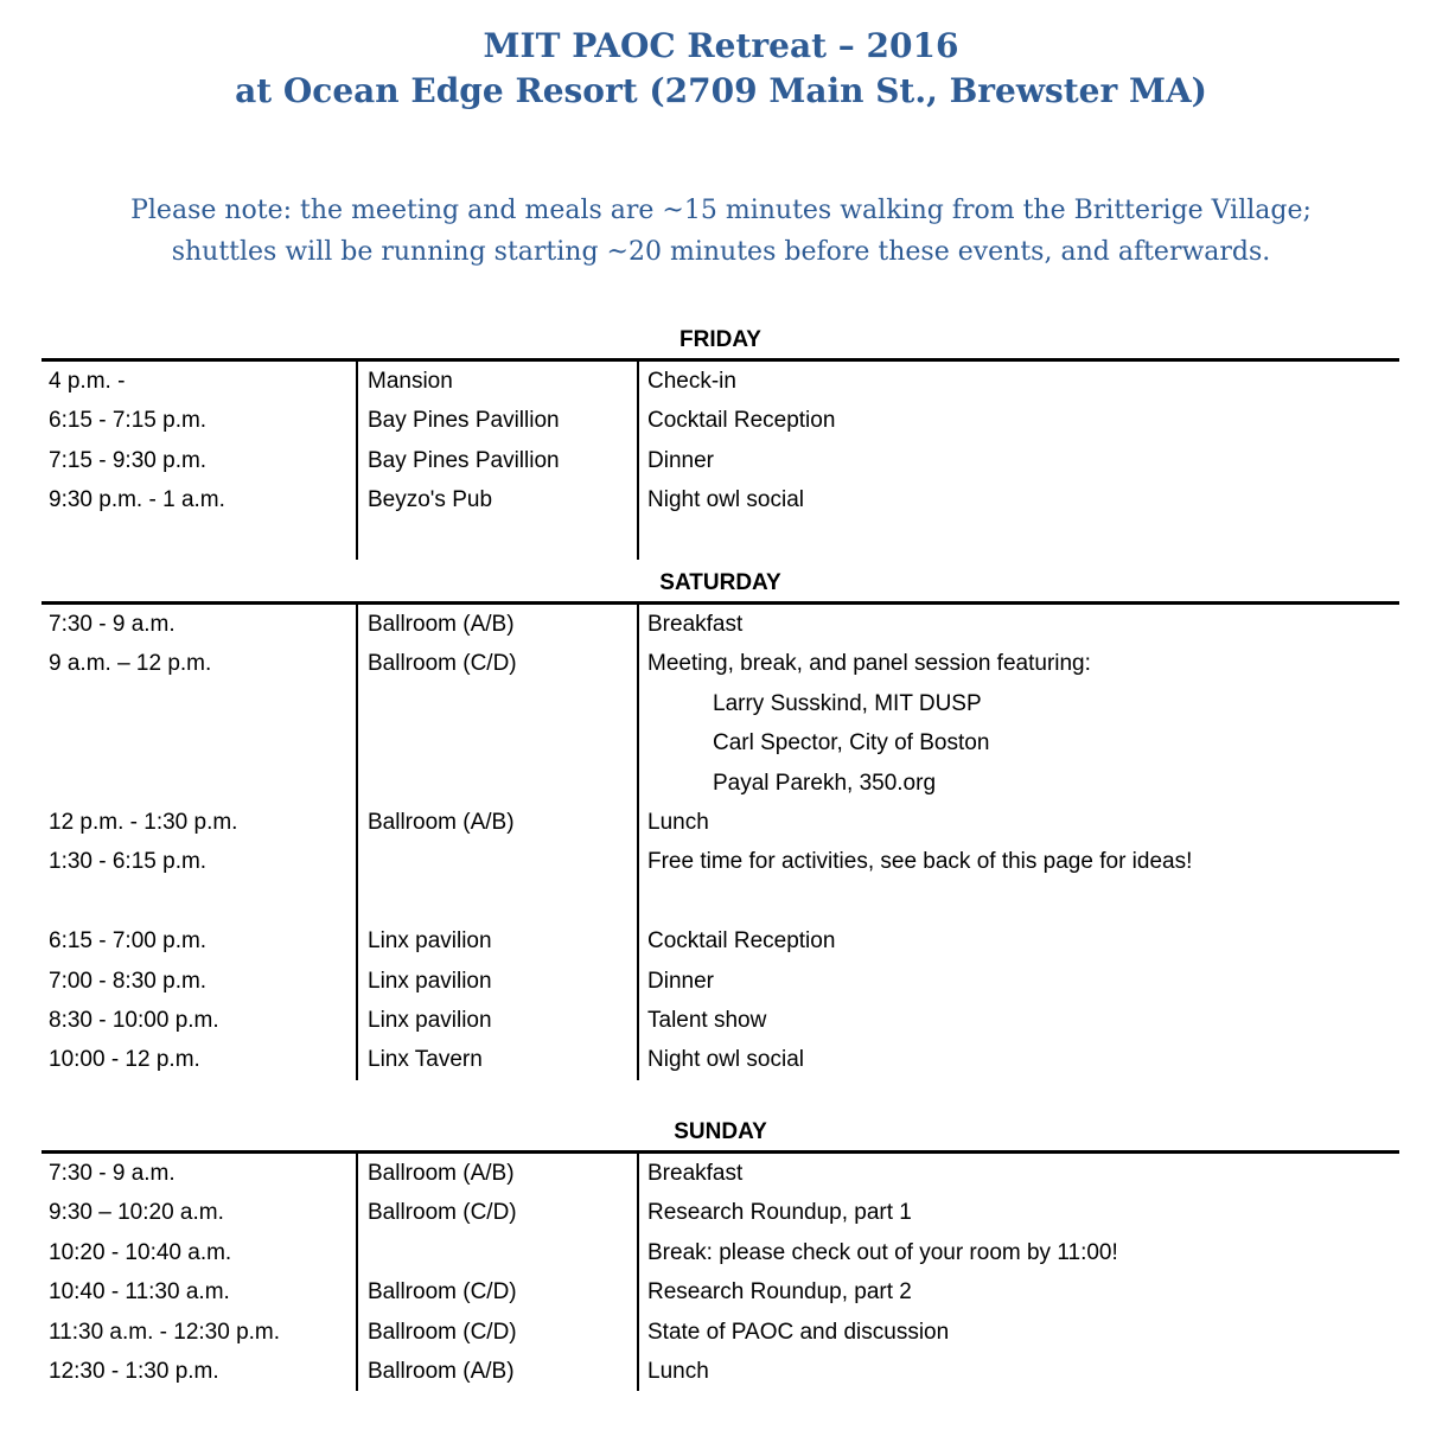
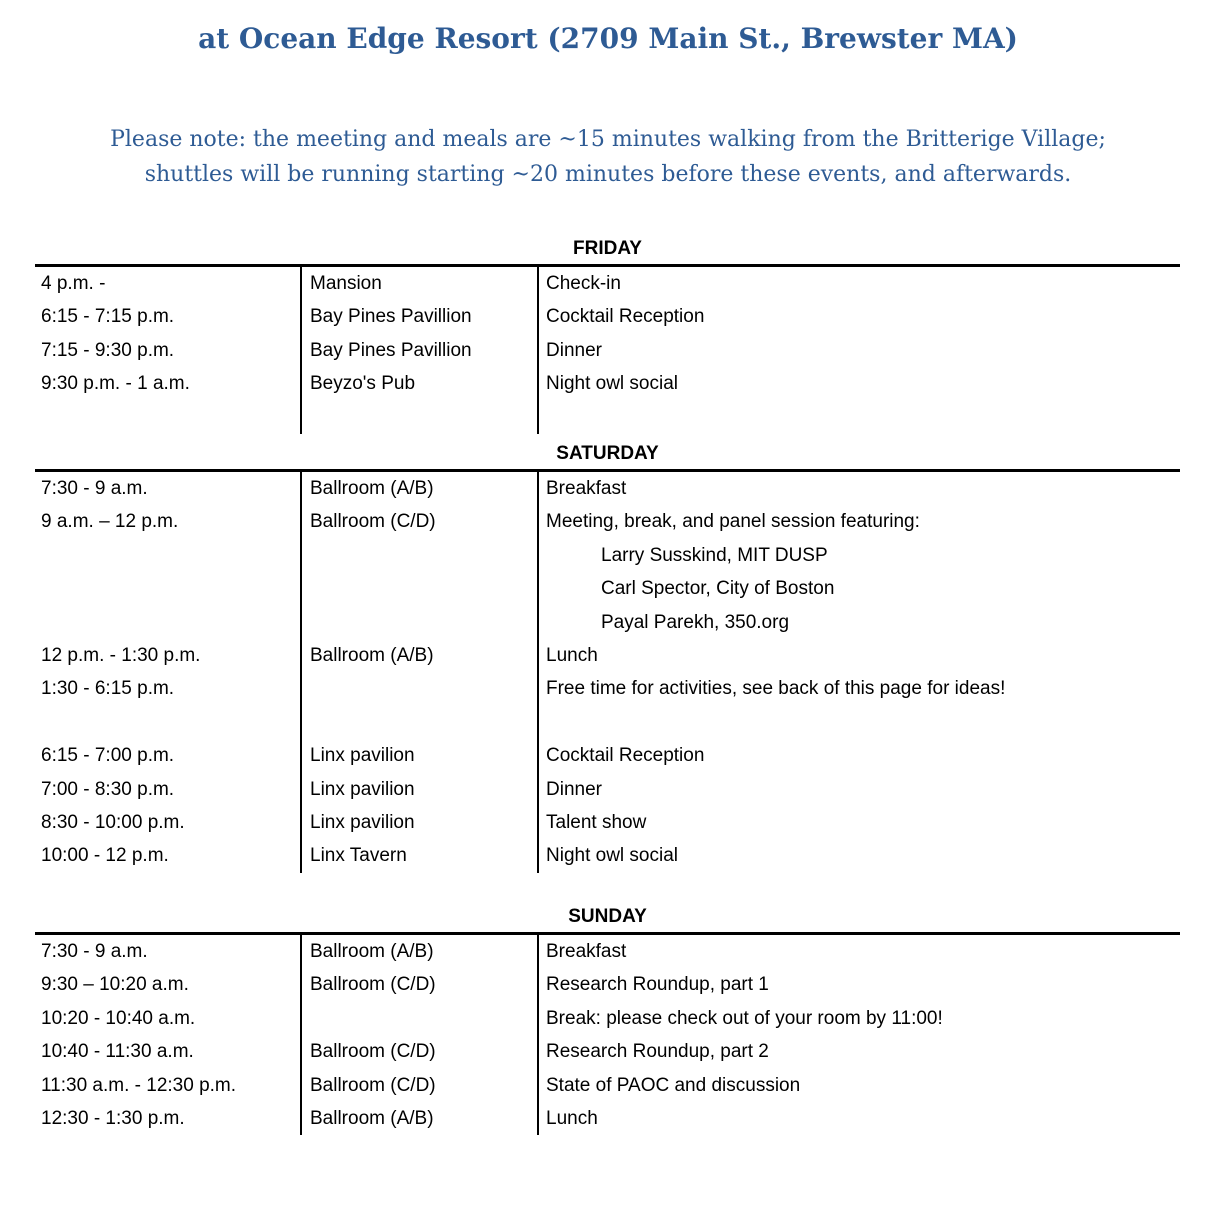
- MIT PAOC Retreat – 2016
  at Ocean Edge Resort (2709 Main St., Brewster MA)
  Please note: the meeting and meals are ~15 minutes walking from the Britterige Village;
  shuttles will be running starting ~20 minutes before these events, and afterwards.
  FRIDAY
  4 p.m. -
  Mansion
  Check-in
  6:15 - 7:15 p.m.
  Bay Pines Pavillion
  Cocktail Reception
  7:15 - 9:30 p.m.
  Bay Pines Pavillion
  Dinner
  9:30 p.m. - 1 a.m.
  Beyzo's Pub
  Night owl social
  SATURDAY
  7:30 - 9 a.m.
  Ballroom (A/B)
  Breakfast
  9 a.m. – 12 p.m.
  Ballroom (C/D)
  Meeting, break, and panel session featuring:
  Larry Susskind, MIT DUSP
  Carl Spector, City of Boston
  Payal Parekh, 350.org
  12 p.m. - 1:30 p.m.
  Ballroom (A/B)
  Lunch
  1:30 - 6:15 p.m.
  Free time for activities, see back of this page for ideas!
  6:15 - 7:00 p.m.
  Linx pavilion
  Cocktail Reception
  7:00 - 8:30 p.m.
  Linx pavilion
  Dinner
  8:30 - 10:00 p.m.
  Linx pavilion
  Talent show
  10:00 - 12 p.m.
  Linx Tavern
  Night owl social
  SUNDAY
  7:30 - 9 a.m.
  Ballroom (A/B)
  Breakfast
  9:30 – 10:20 a.m.
  Ballroom (C/D)
  Research Roundup, part 1
  10:20 - 10:40 a.m.
  Break: please check out of your room by 11:00!
  10:40 - 11:30 a.m.
  Ballroom (C/D)
  Research Roundup, part 2
  11:30 a.m. - 12:30 p.m.
  Ballroom (C/D)
  State of PAOC and discussion
  12:30 - 1:30 p.m.
  Ballroom (A/B)
  Lunch
